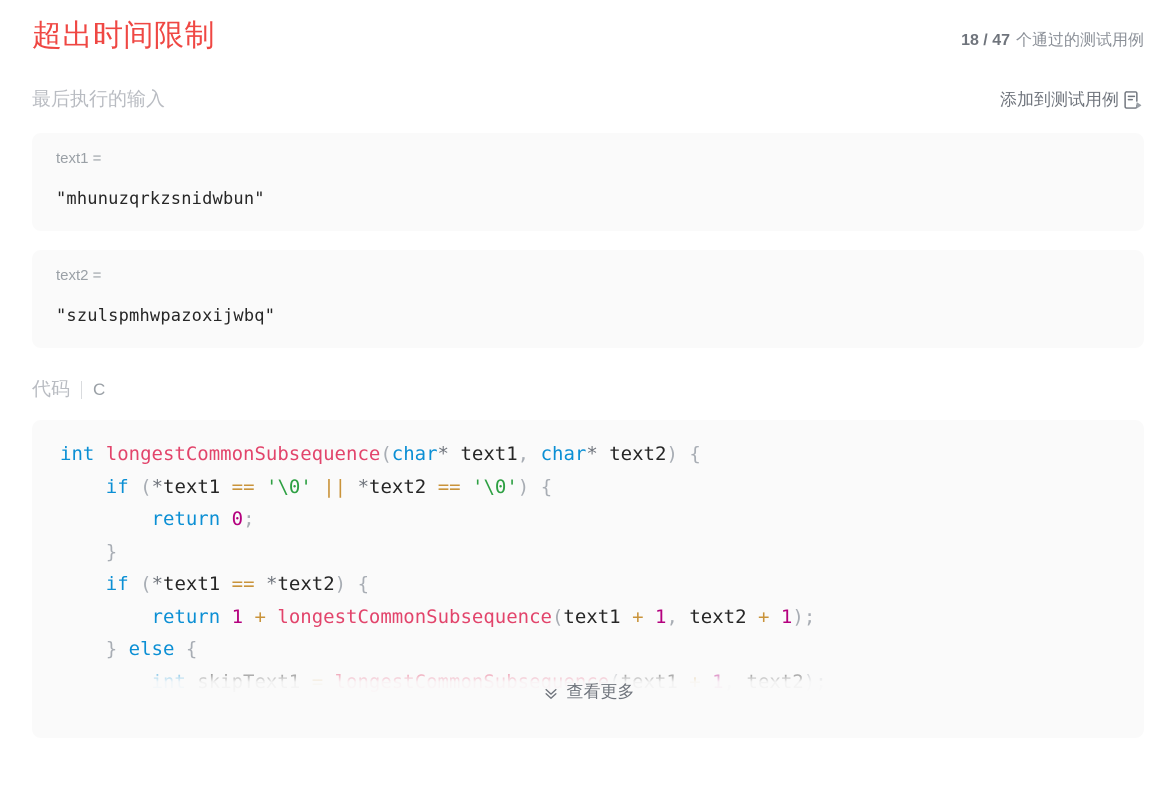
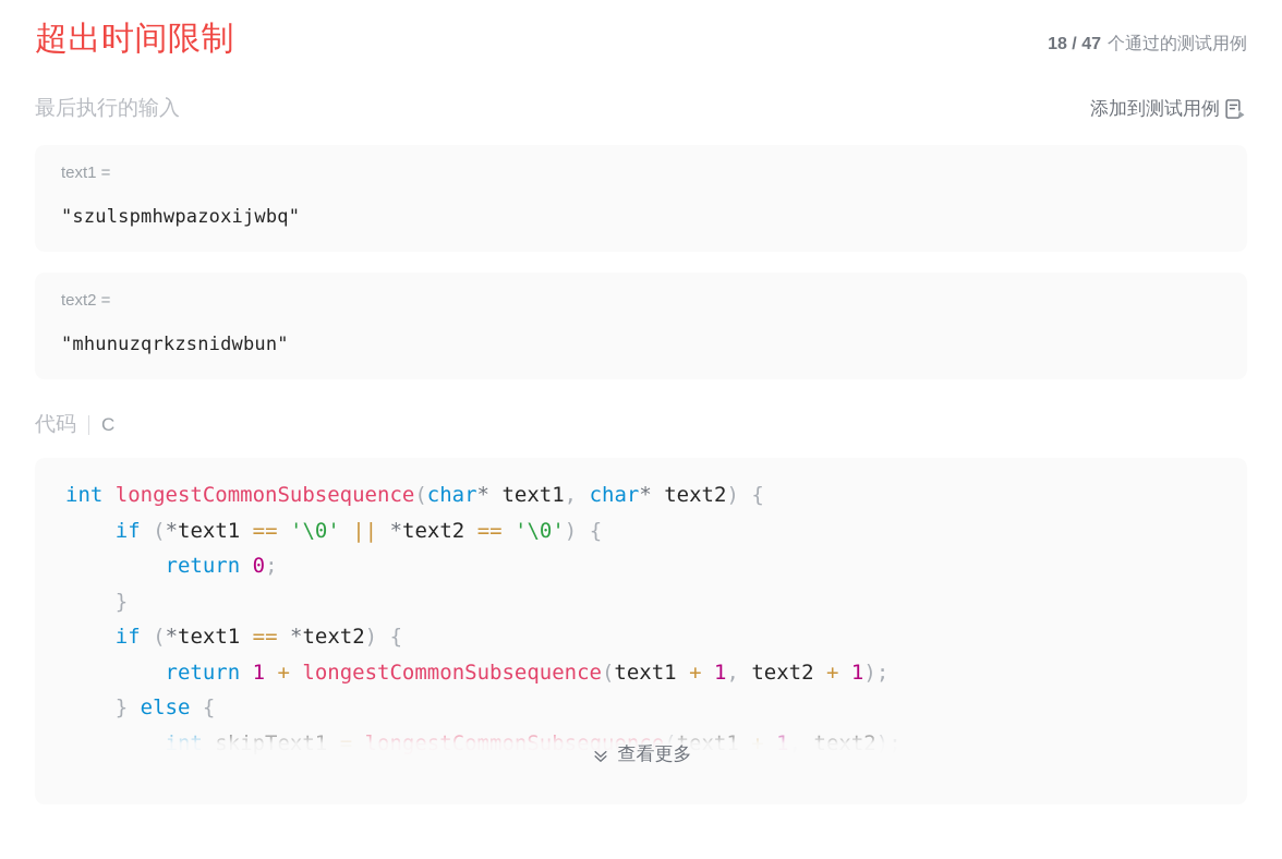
  超出时间限制
  18 / 47 个通过的测试用例
  最后执行的输入
  添加到测试用例
  text1 =
- "mhunuzqrkzsnidwbun"
+ "szulspmhwpazoxijwbq"
  text2 =
- "szulspmhwpazoxijwbq"
+ "mhunuzqrkzsnidwbun"
  代码
  C
  int longestCommonSubsequence(char* text1, char* text2) { if (*text1 == '\0' || *text2 == '\0') { return 0; } if (*text1 == *text2) { return 1 + longestCommonSubsequence(text1 + 1, text2 + 1); } else {
  查看更多
